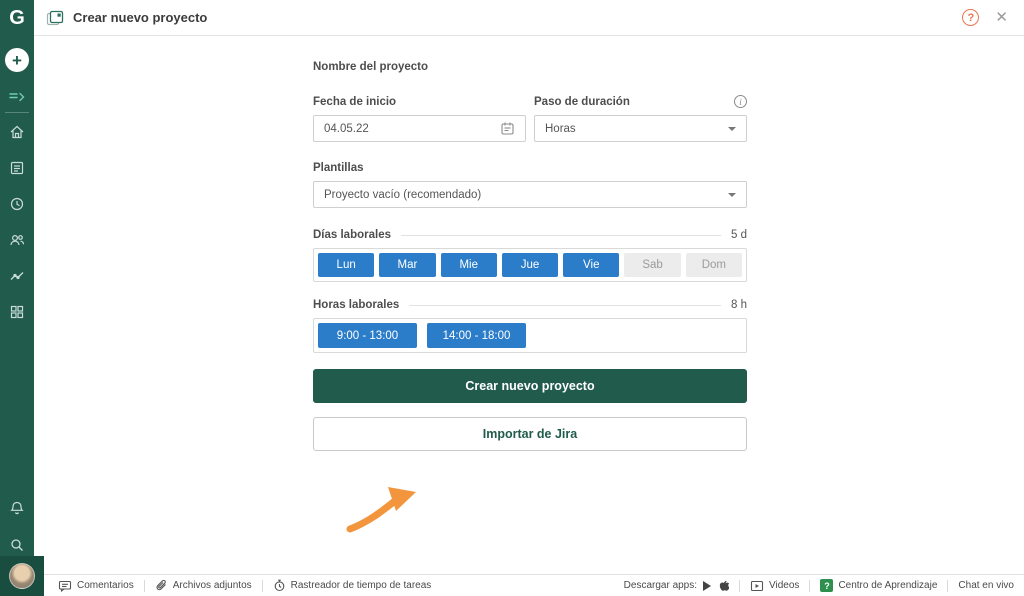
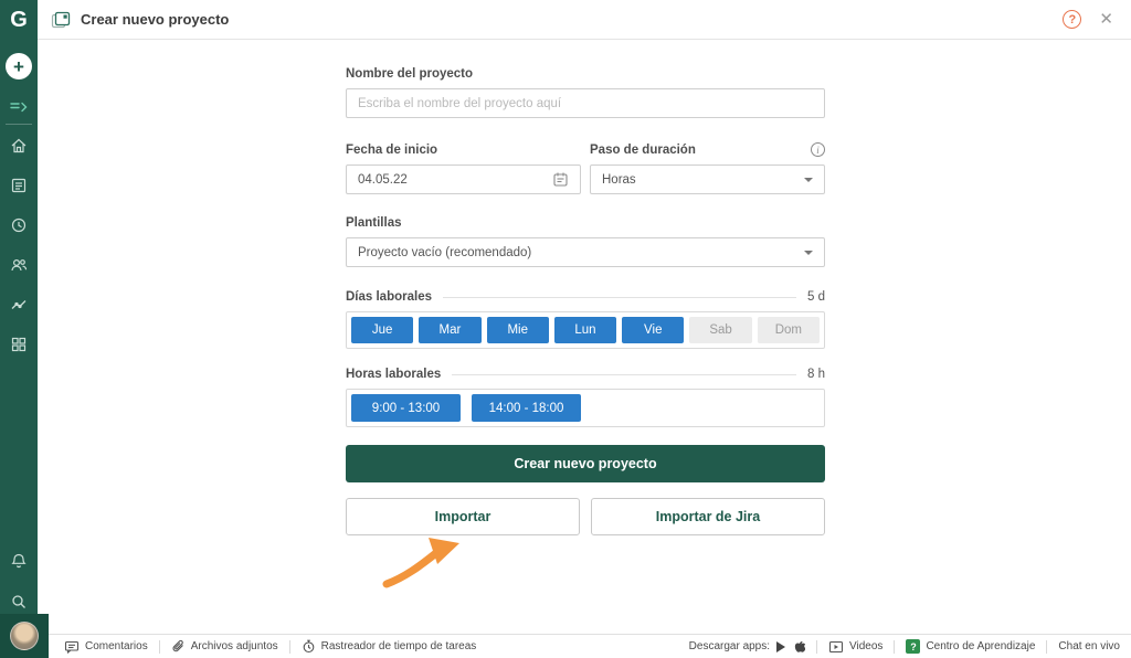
  G
  +
  Crear nuevo proyecto
  ?
  ✕
  Nombre del proyecto
+ Escriba el nombre del proyecto aquí
  Fecha de inicio
  Paso de duración
  i
  04.05.22
  Horas
  Plantillas
  Proyecto vacío (recomendado)
  Días laborales
  5 d
- Lun
+ Jue
  Mar
  Mie
- Jue
+ Lun
  Vie
  Sab
  Dom
  Horas laborales
  8 h
  9:00 - 13:00
  14:00 - 18:00
  Crear nuevo proyecto
+ Importar
  Importar de Jira
  Comentarios
  Archivos adjuntos
  Rastreador de tiempo de tareas
  Descargar apps:
  Videos
  ?
  Centro de Aprendizaje
  Chat en vivo
